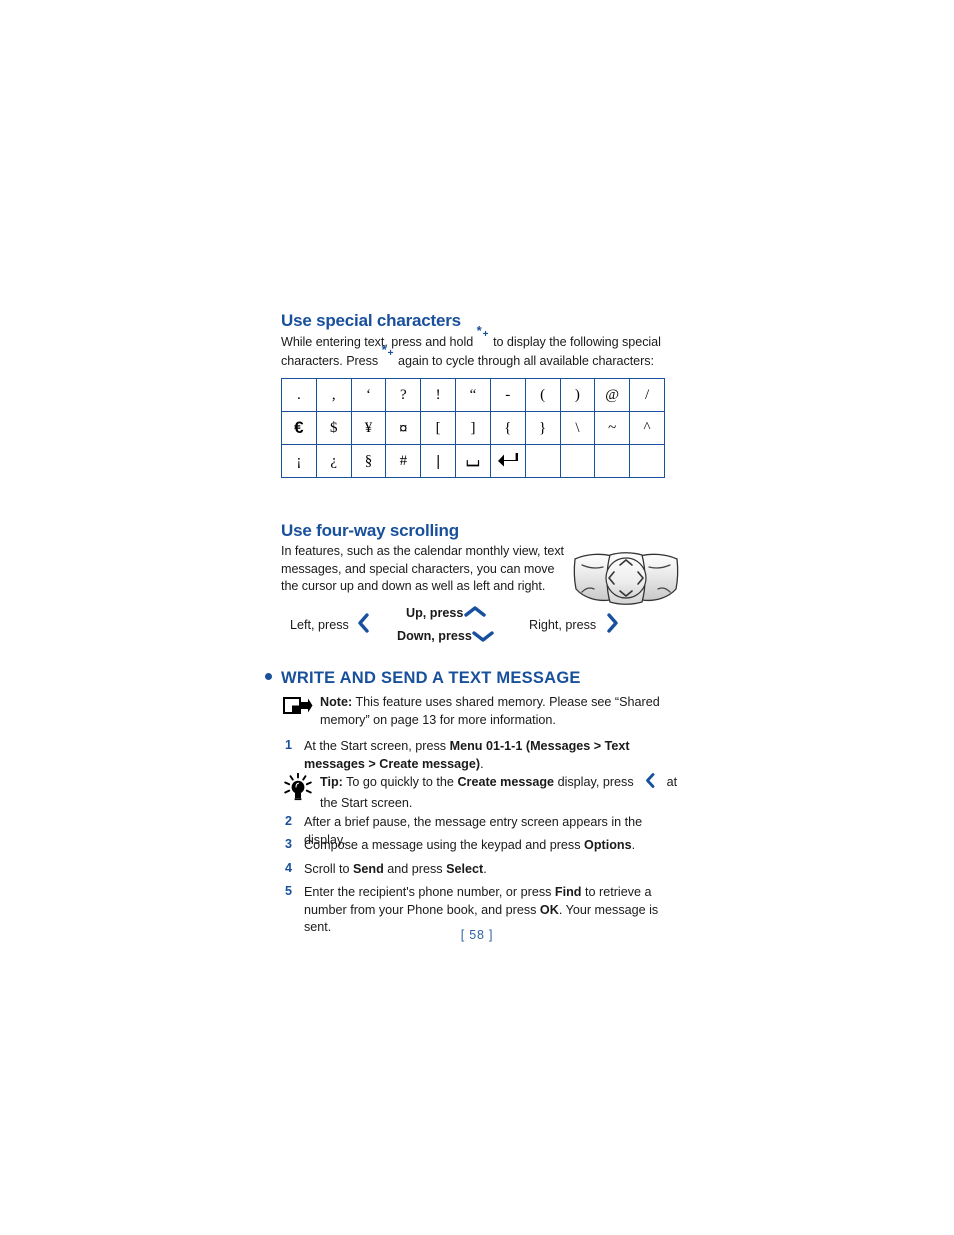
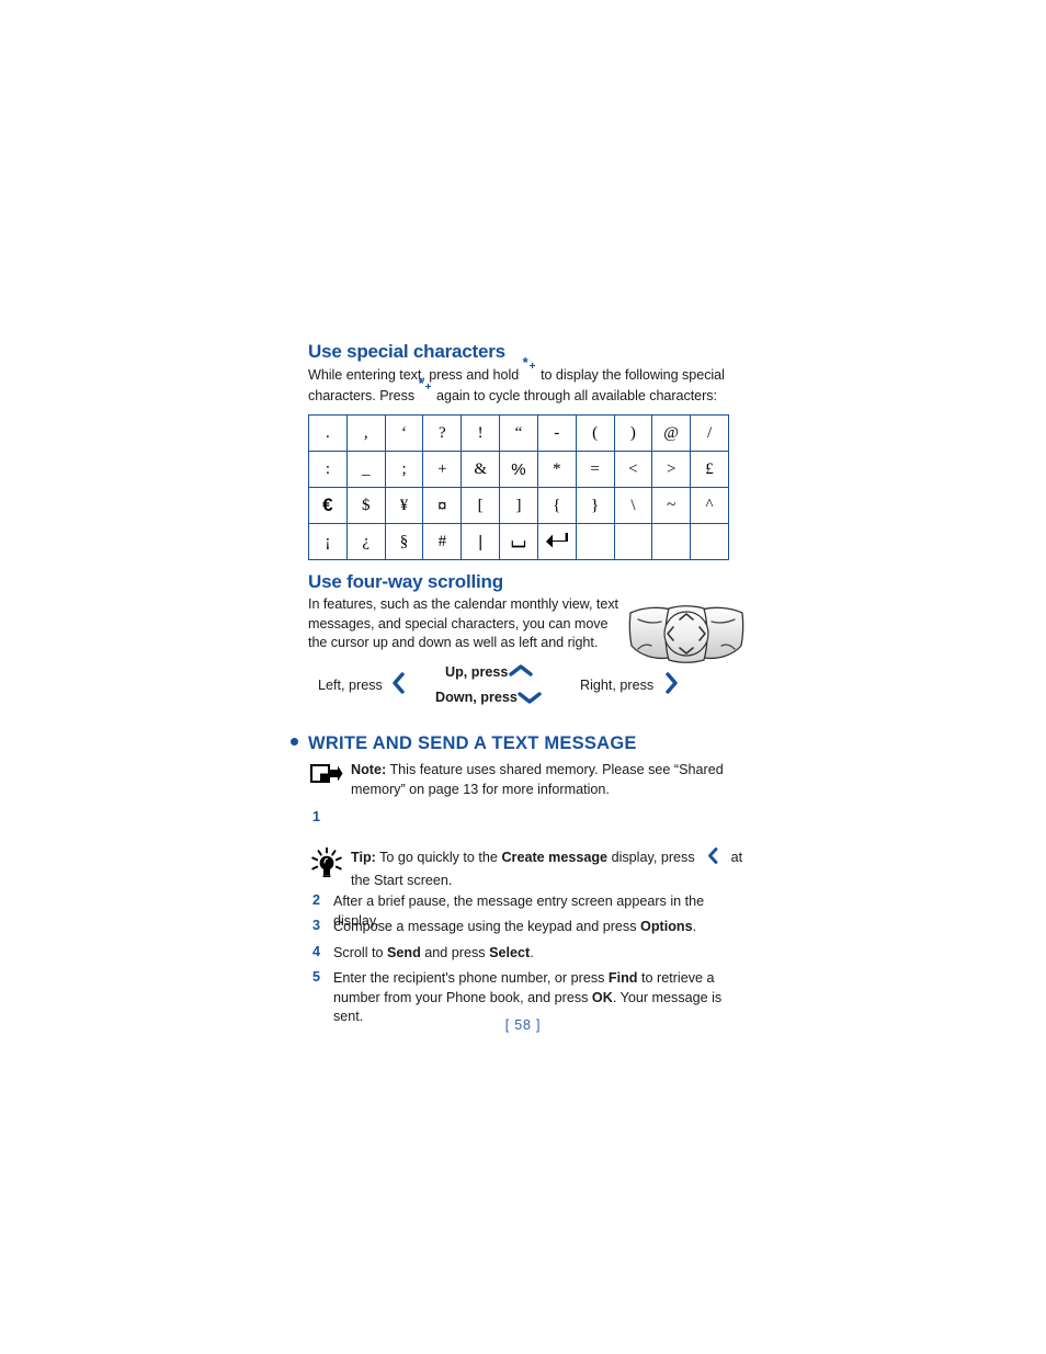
  Use special characters
  While entering text, press and hold
  *
  +
  to display the following special characters. Press
  *
  +
  again to cycle through all available characters:
  .	,	‘	?	!	“	-	(	)	@	/
+ :	_	;	+	&	%	*	=	<	>	£
  €	$	¥	¤	[	]	{	}	\	~	^
  ¡	¿	§	#	|	⌴
  Use four-way scrolling
  In features, such as the calendar monthly view, text messages, and special characters, you can move the cursor up and down as well as left and right.
  Left, press
  Up, press
  Down, press
  Right, press
  WRITE AND SEND A TEXT MESSAGE
  Note: This feature uses shared memory. Please see “Shared memory” on page 13 for more information.
  1
- At the Start screen, press Menu 01-1-1 (Messages > Text messages > Create message).
  Tip: To go quickly to the Create message display, press at the Start screen.
  2
  After a brief pause, the message entry screen appears in the display.
  3
  Compose a message using the keypad and press Options.
  4
  Scroll to Send and press Select.
  5
  Enter the recipient's phone number, or press Find to retrieve a number from your Phone book, and press OK. Your message is sent.
  [ 58 ]
